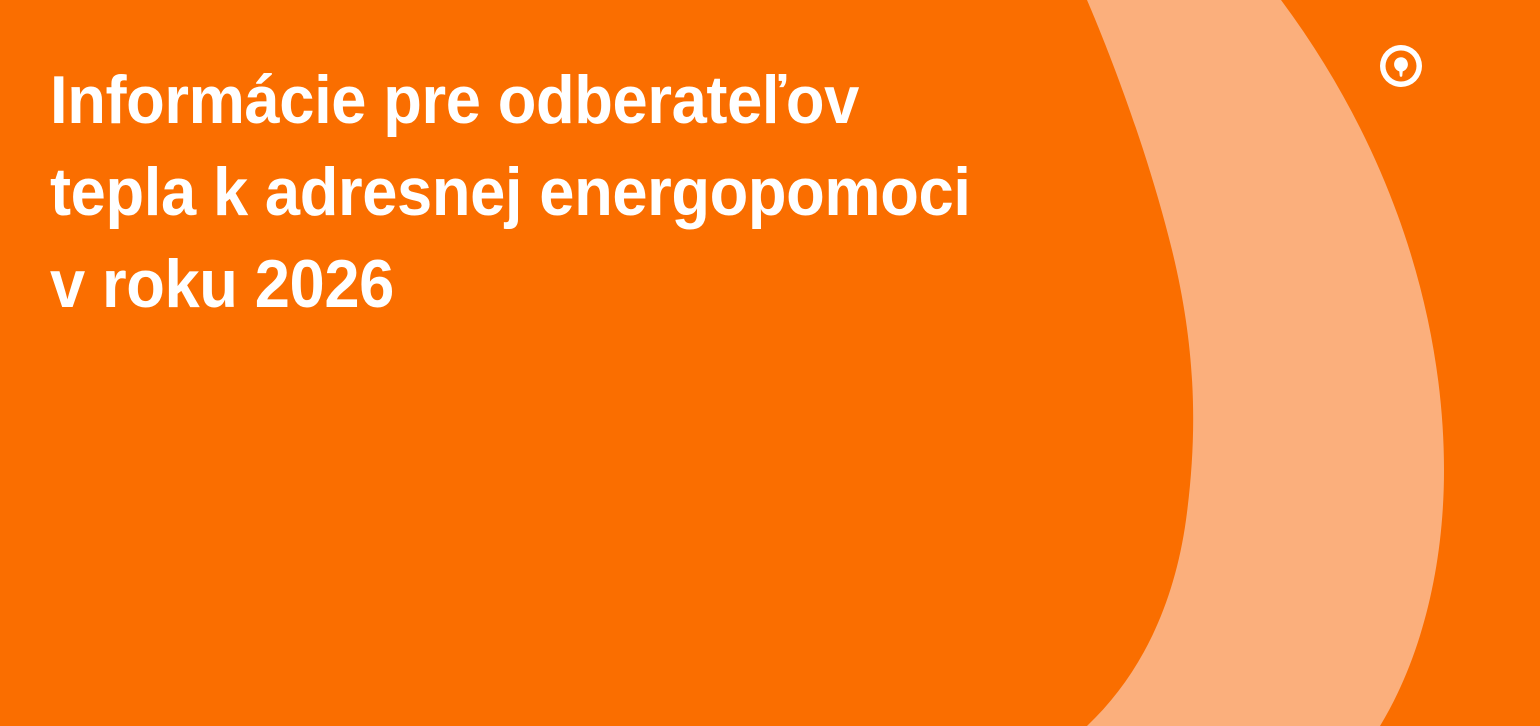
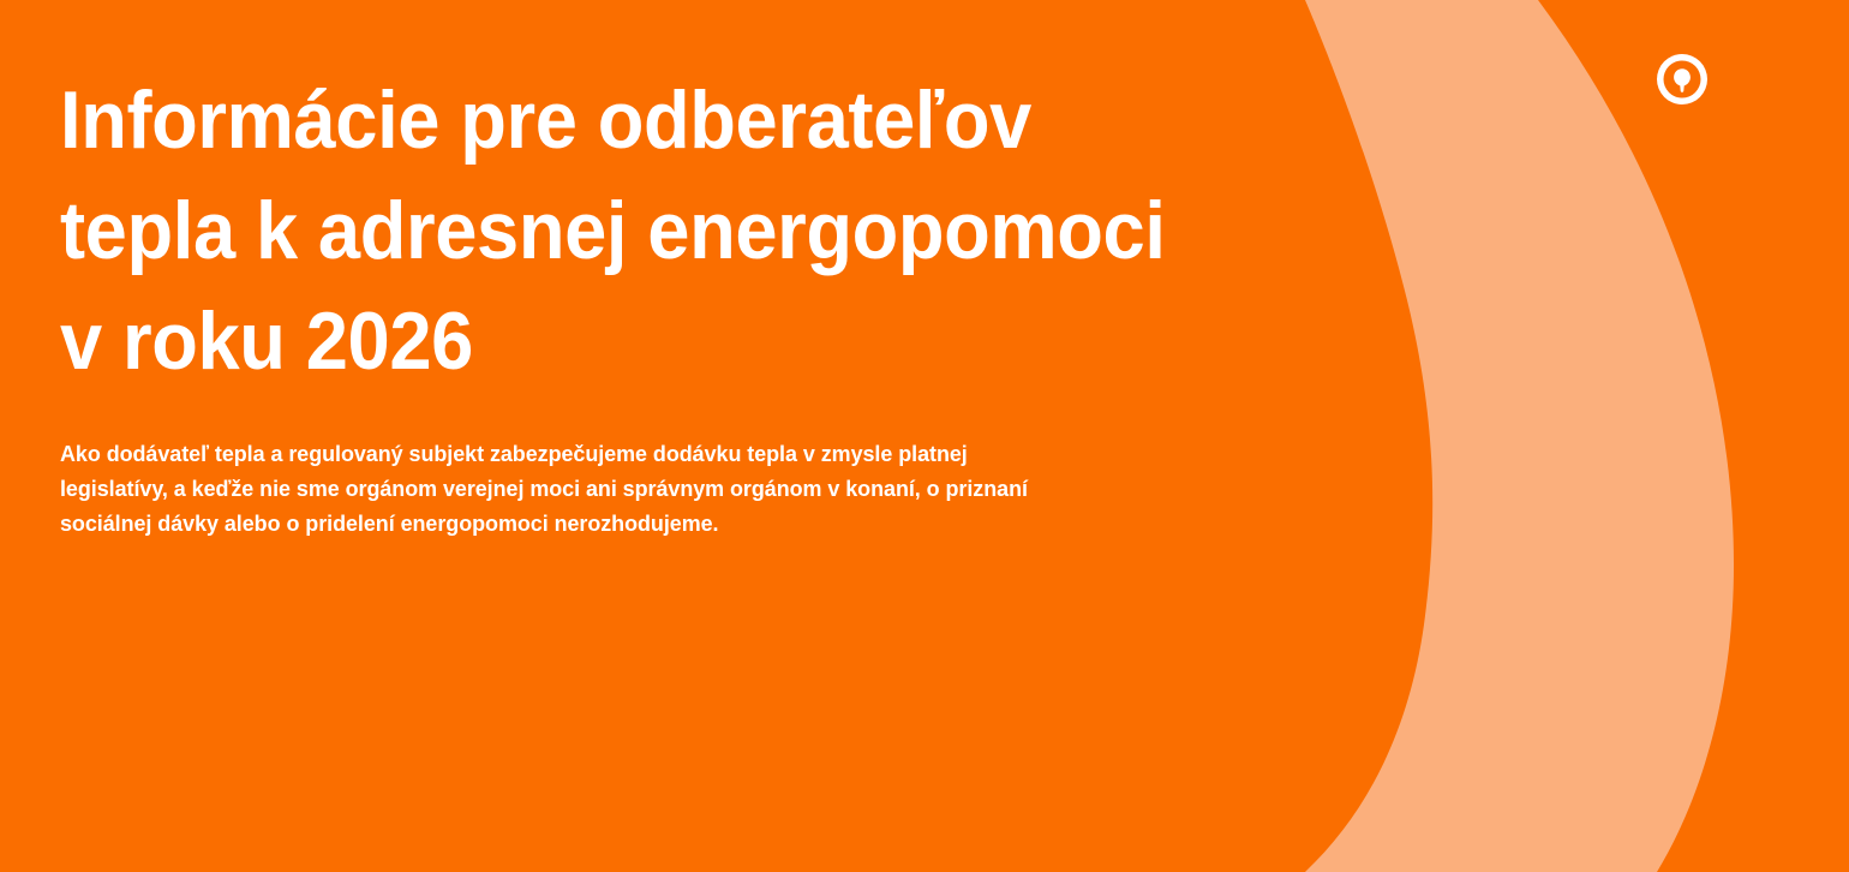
  Informácie pre odberateľov
  tepla k adresnej energopomoci
  v roku 2026
+ Ako dodávateľ tepla a regulovaný subjekt zabezpečujeme dodávku tepla v zmysle platnej
+ legislatívy, a keďže nie sme orgánom verejnej moci ani správnym orgánom v konaní, o priznaní
+ sociálnej dávky alebo o pridelení energopomoci nerozhodujeme.
